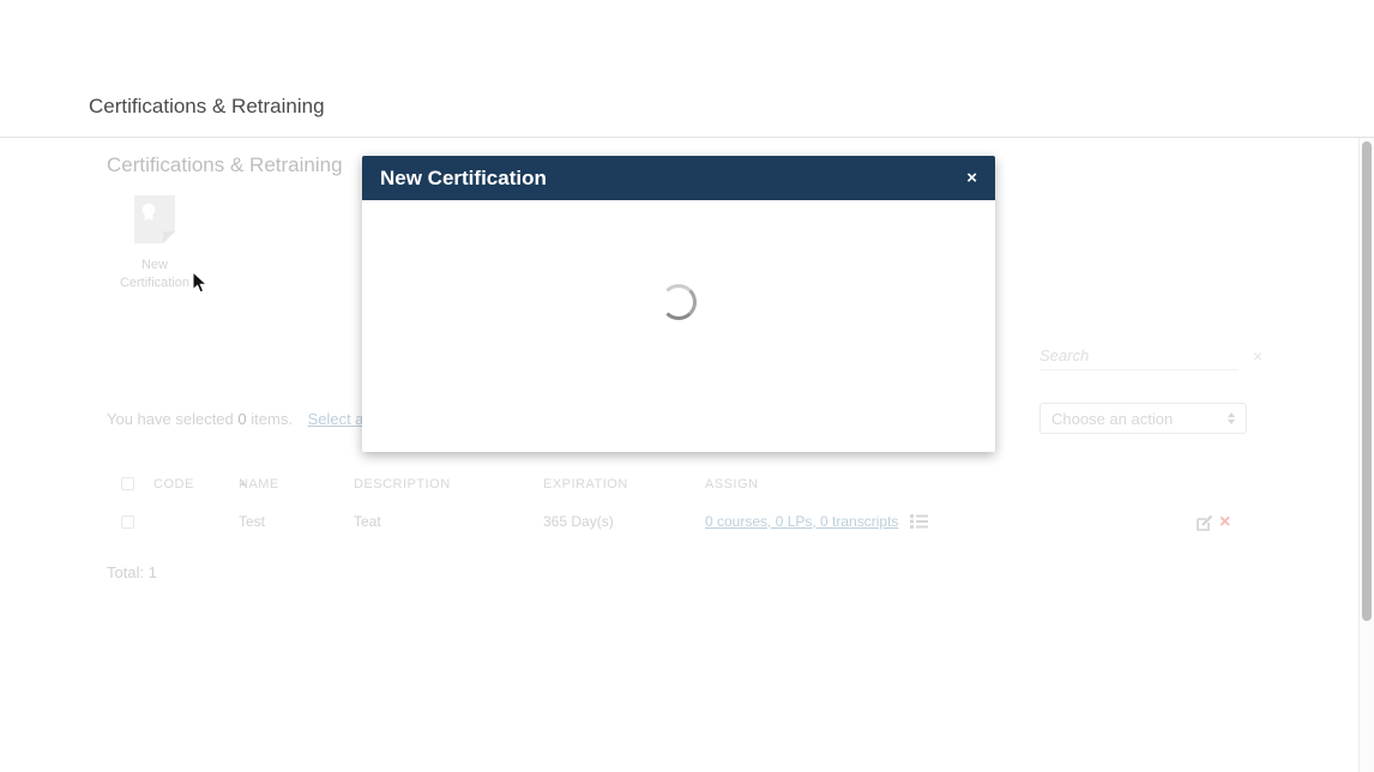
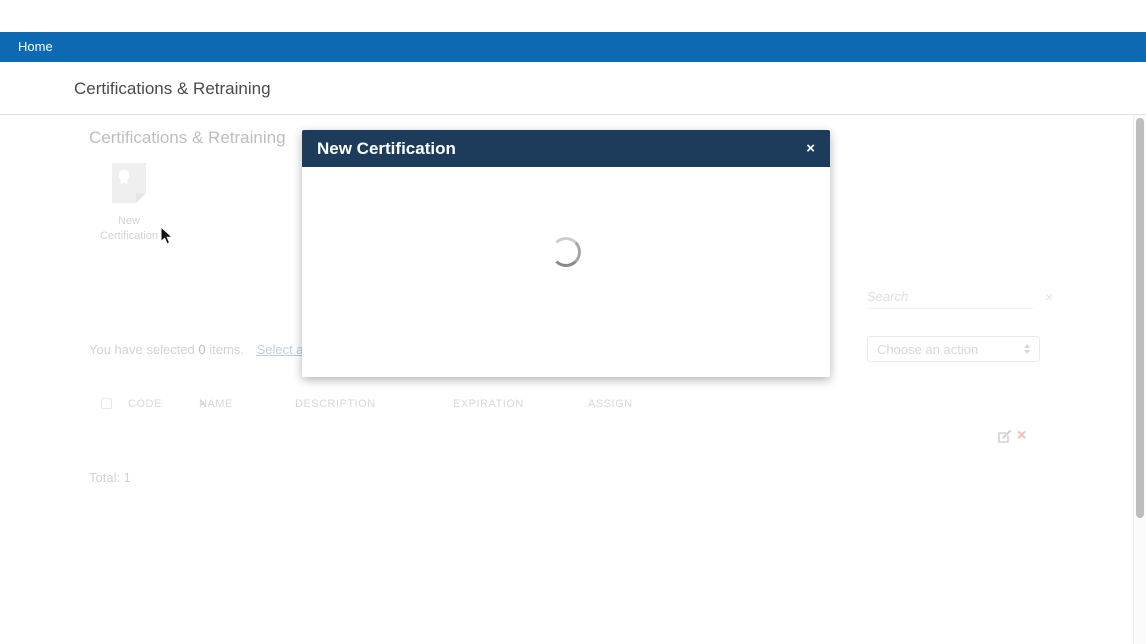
+ Home
  Certifications & Retraining
  Certifications & Retraining
  New Certification
  Search
  ×
  Choose an action
  CODE
  NAME
  ▲
  DESCRIPTION
  EXPIRATION
  ASSIGN
- Test
- Teat
- 365 Day(s)
- 0 courses, 0 LPs, 0 transcripts
  ×
  Total: 1
  New Certification
  ×
